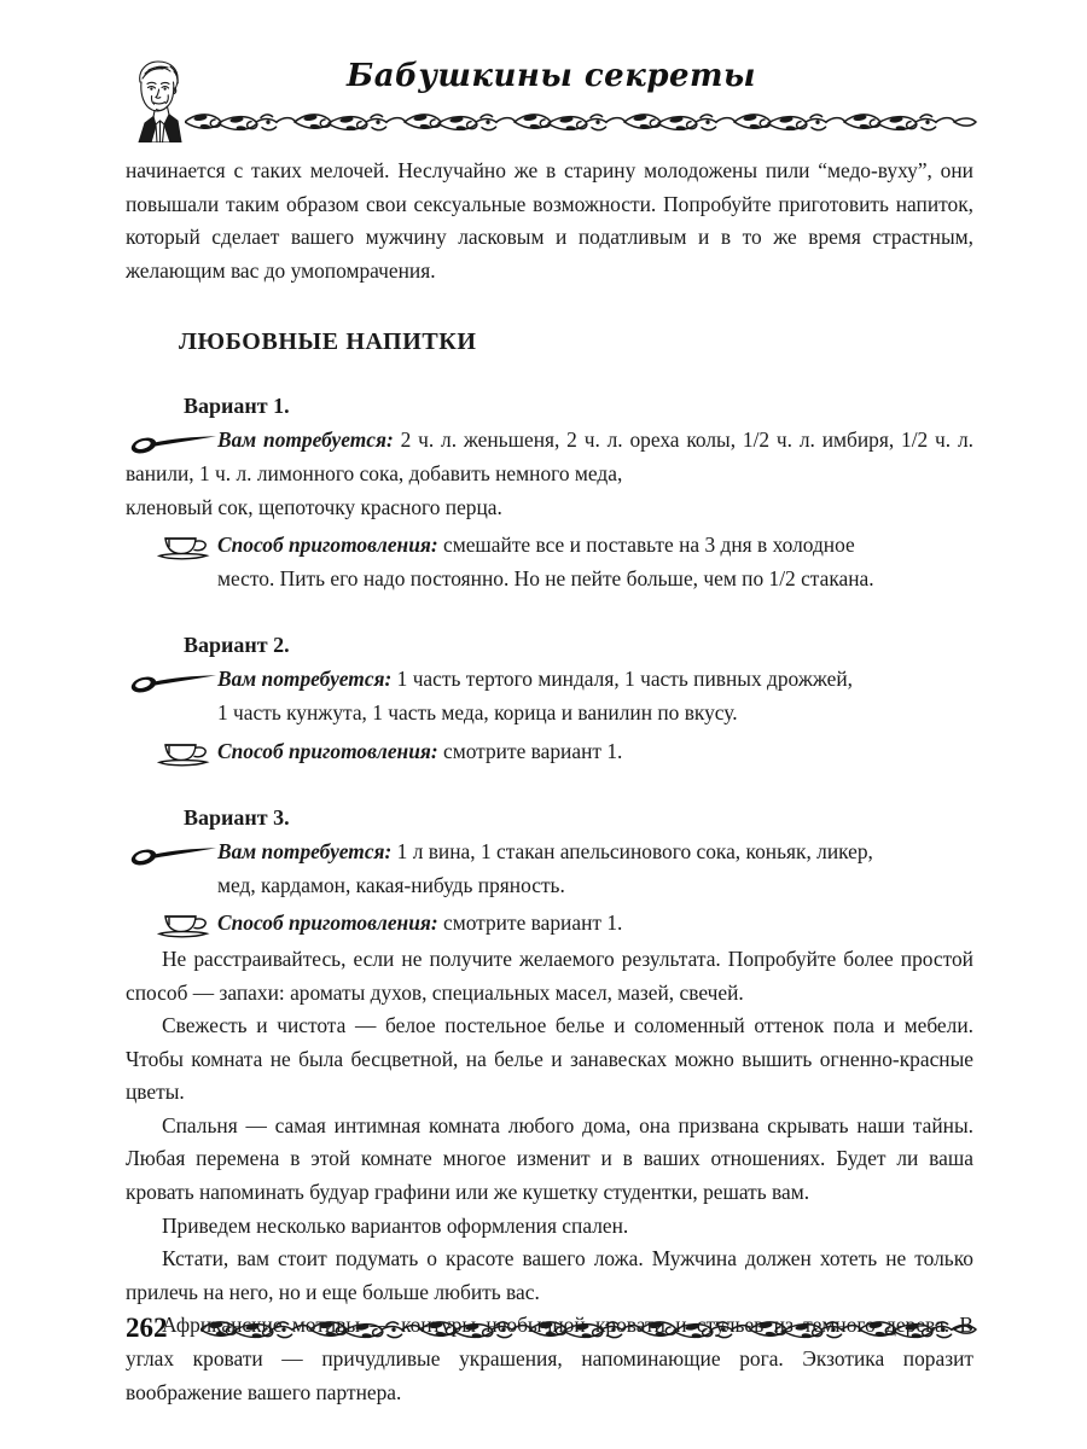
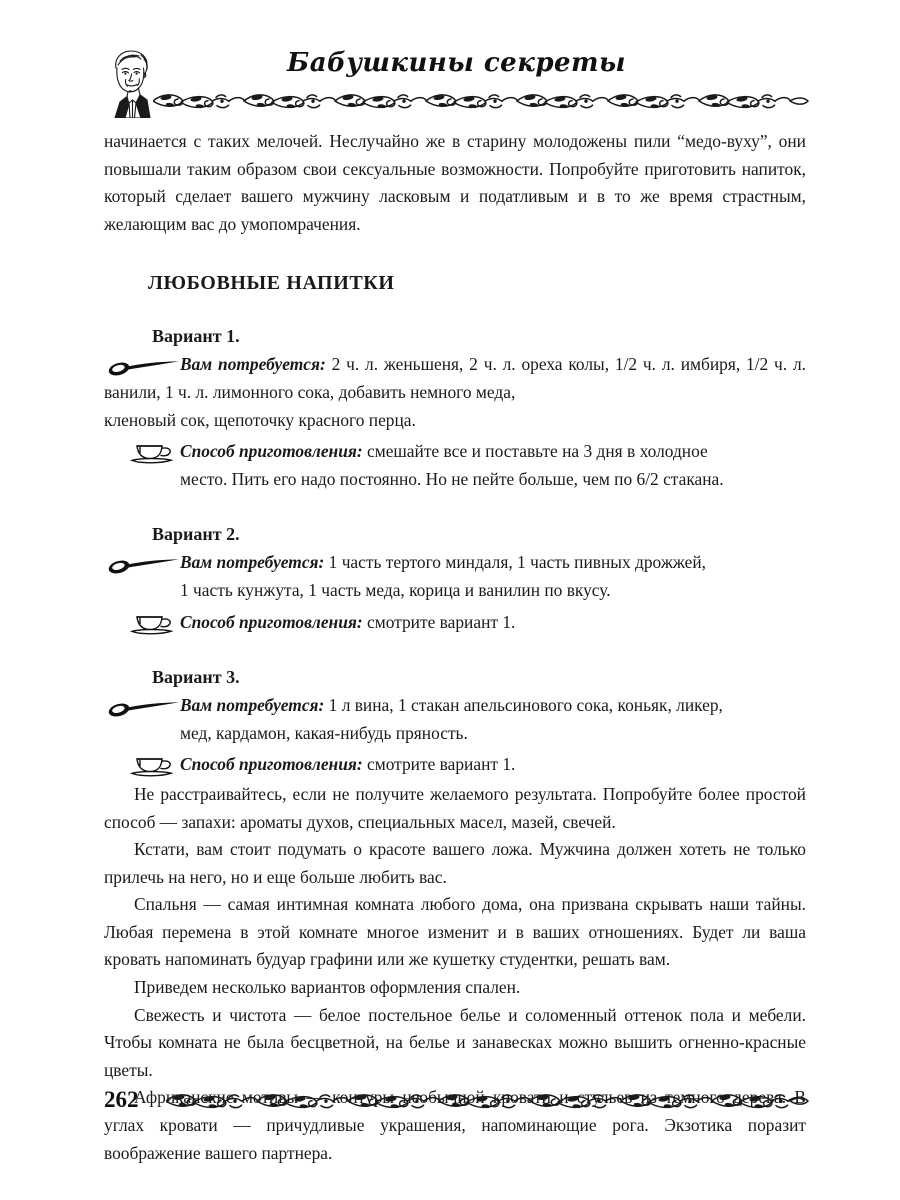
  Бабушкины секреты
  начинается с таких мелочей. Неслучайно же в старину молодожены пили “медо-вуху”, они повышали таким образом свои сексуальные возможности. Попробуйте приготовить напиток, который сделает вашего мужчину ласковым и податливым и в то же время страстным, желающим вас до умопомрачения.
  ЛЮБОВНЫЕ НАПИТКИ
  Вариант 1.
  Вам потребуется: 2 ч. л. женьшеня, 2 ч. л. ореха колы, 1/2 ч. л. имбиря, 1/2 ч. л. ванили, 1 ч. л. лимонного сока, добавить немного меда,
  кленовый сок, щепоточку красного перца.
  Способ приготовления: смешайте все и поставьте на 3 дня в холодное
- место. Пить его надо постоянно. Но не пейте больше, чем по 1/2 стакана.
+ место. Пить его надо постоянно. Но не пейте больше, чем по 6/2 стакана.
  Вариант 2.
  Вам потребуется: 1 часть тертого миндаля, 1 часть пивных дрожжей,
  1 часть кунжута, 1 часть меда, корица и ванилин по вкусу.
  Способ приготовления: смотрите вариант 1.
  Вариант 3.
  Вам потребуется: 1 л вина, 1 стакан апельсинового сока, коньяк, ликер,
  мед, кардамон, какая-нибудь пряность.
  Способ приготовления: смотрите вариант 1.
  Не расстраивайтесь, если не получите желаемого результата. Попробуйте более простой способ — запахи: ароматы духов, специальных масел, мазей, свечей.
- Свежесть и чистота — белое постельное белье и соломенный оттенок пола и мебели. Чтобы комната не была бесцветной, на белье и занавесках можно вышить огненно-красные цветы.
+ Кстати, вам стоит подумать о красоте вашего ложа. Мужчина должен хотеть не только прилечь на него, но и еще больше любить вас.
  Спальня — самая интимная комната любого дома, она призвана скрывать наши тайны. Любая перемена в этой комнате многое изменит и в ваших отношениях. Будет ли ваша кровать напоминать будуар графини или же кушетку студентки, решать вам.
  Приведем несколько вариантов оформления спален.
- Кстати, вам стоит подумать о красоте вашего ложа. Мужчина должен хотеть не только прилечь на него, но и еще больше любить вас.
+ Свежесть и чистота — белое постельное белье и соломенный оттенок пола и мебели. Чтобы комната не была бесцветной, на белье и занавесках можно вышить огненно-красные цветы.
  Афраноы — кур неоно кроат итулев из темнгева. углах кровати — причудливые украшения, напоминающие рога. Экзотика поразит воображение вашего партнера.
  262
